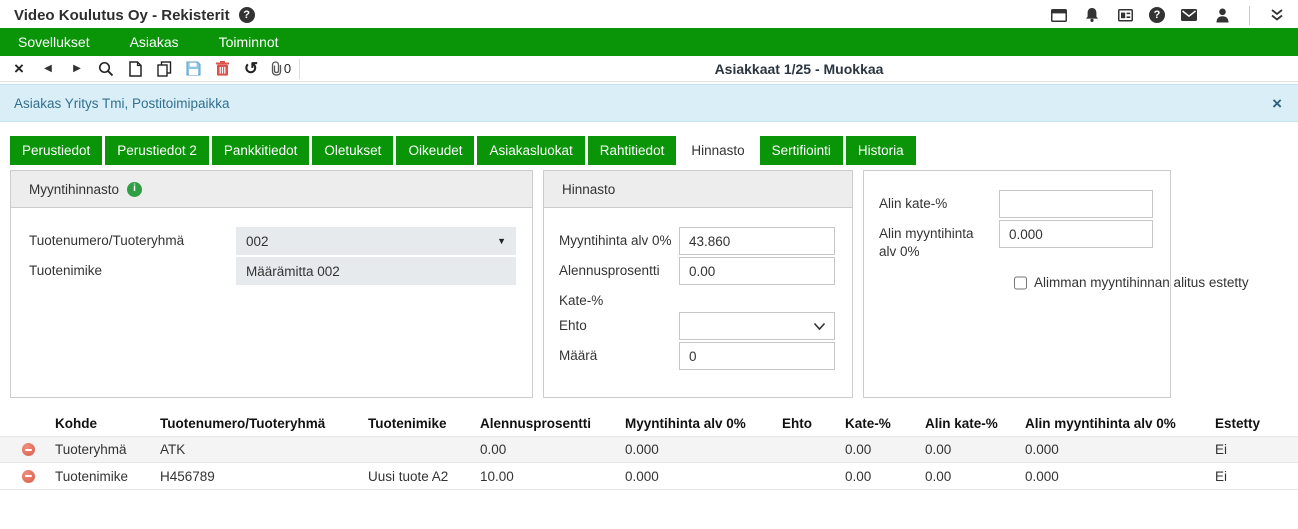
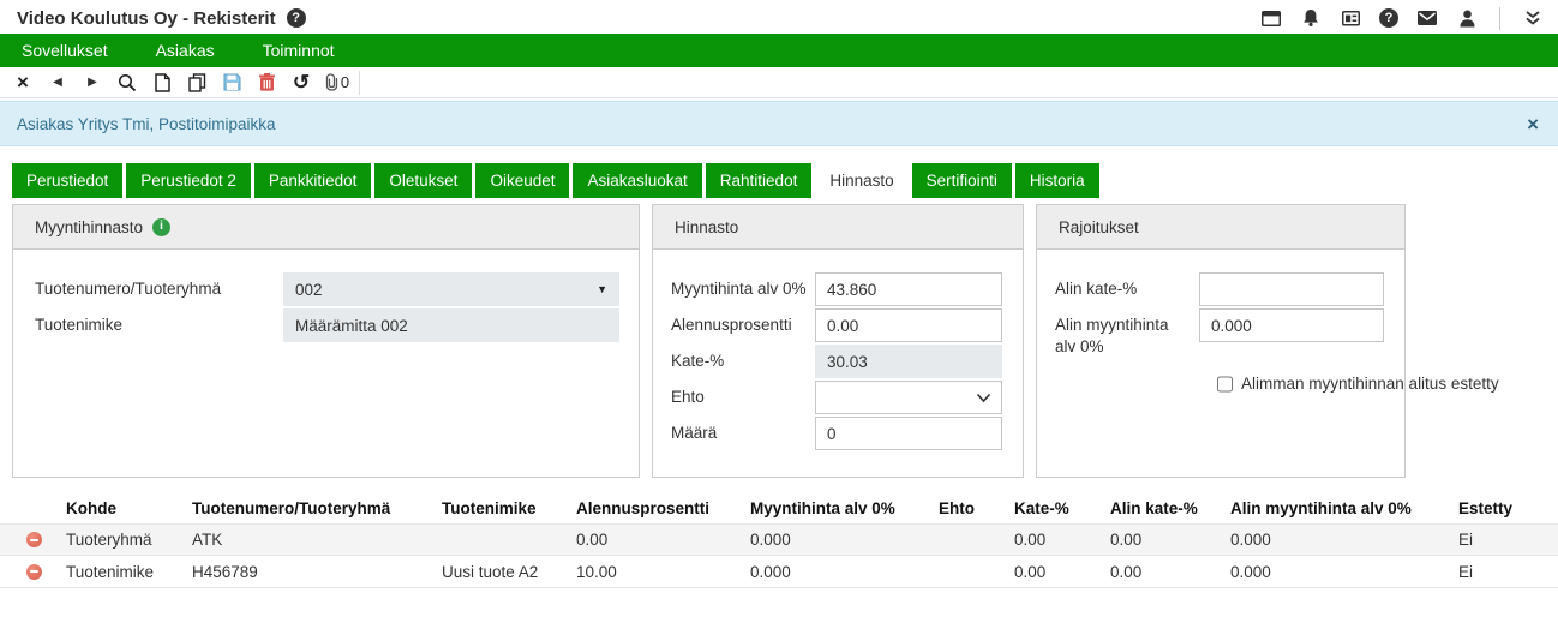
  Video Koulutus Oy - Rekisterit
  ?
  ?
  Sovellukset
  Asiakas
  Toiminnot
  ×
  ◀
  ▶
  ↺
  0
- Asiakkaat 1/25 - Muokkaa
  Asiakas Yritys Tmi, Postitoimipaikka
  ×
  Perustiedot
  Perustiedot 2
  Pankkitiedot
  Oletukset
  Oikeudet
  Asiakasluokat
  Rahtitiedot
  Hinnasto
  Sertifiointi
  Historia
  Myyntihinnasto
  i
  Tuotenumero/Tuoteryhmä
  002
  ▼
  Tuotenimike
  Määrämitta 002
  Hinnasto
  Myyntihinta alv 0%
  43.860
  Alennusprosentti
  0.00
  Kate-%
+ 30.03
  Ehto
  Määrä
  0
+ Rajoitukset
  Alin kate-%
  Alin myyntihinta alv 0%
  0.000
  Alimman myyntihinnan alitus estetty
  Kohde
  Tuotenumero/Tuoteryhmä
  Tuotenimike
  Alennusprosentti
  Myyntihinta alv 0%
  Ehto
  Kate-%
  Alin kate-%
  Alin myyntihinta alv 0%
  Estetty
  Tuoteryhmä
  ATK
  0.00
  0.000
  0.00
  0.00
  0.000
  Ei
  Tuotenimike
  H456789
  Uusi tuote A2
  10.00
  0.000
  0.00
  0.00
  0.000
  Ei
